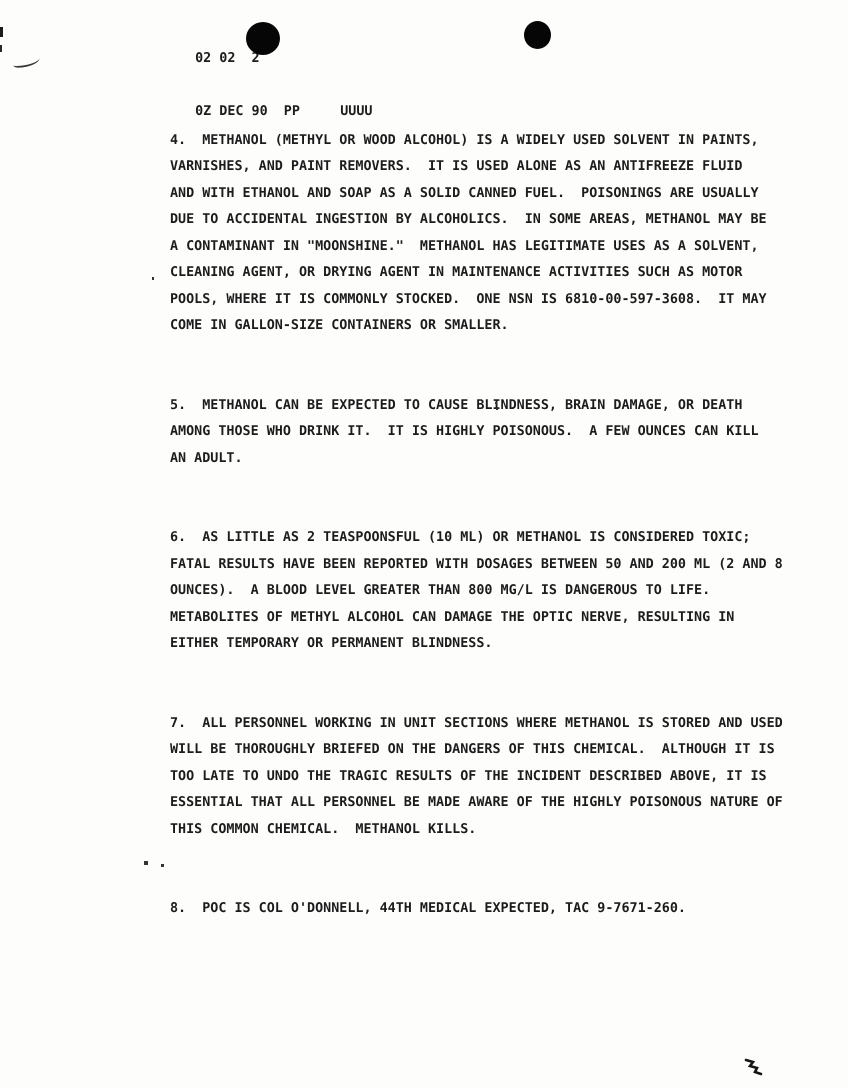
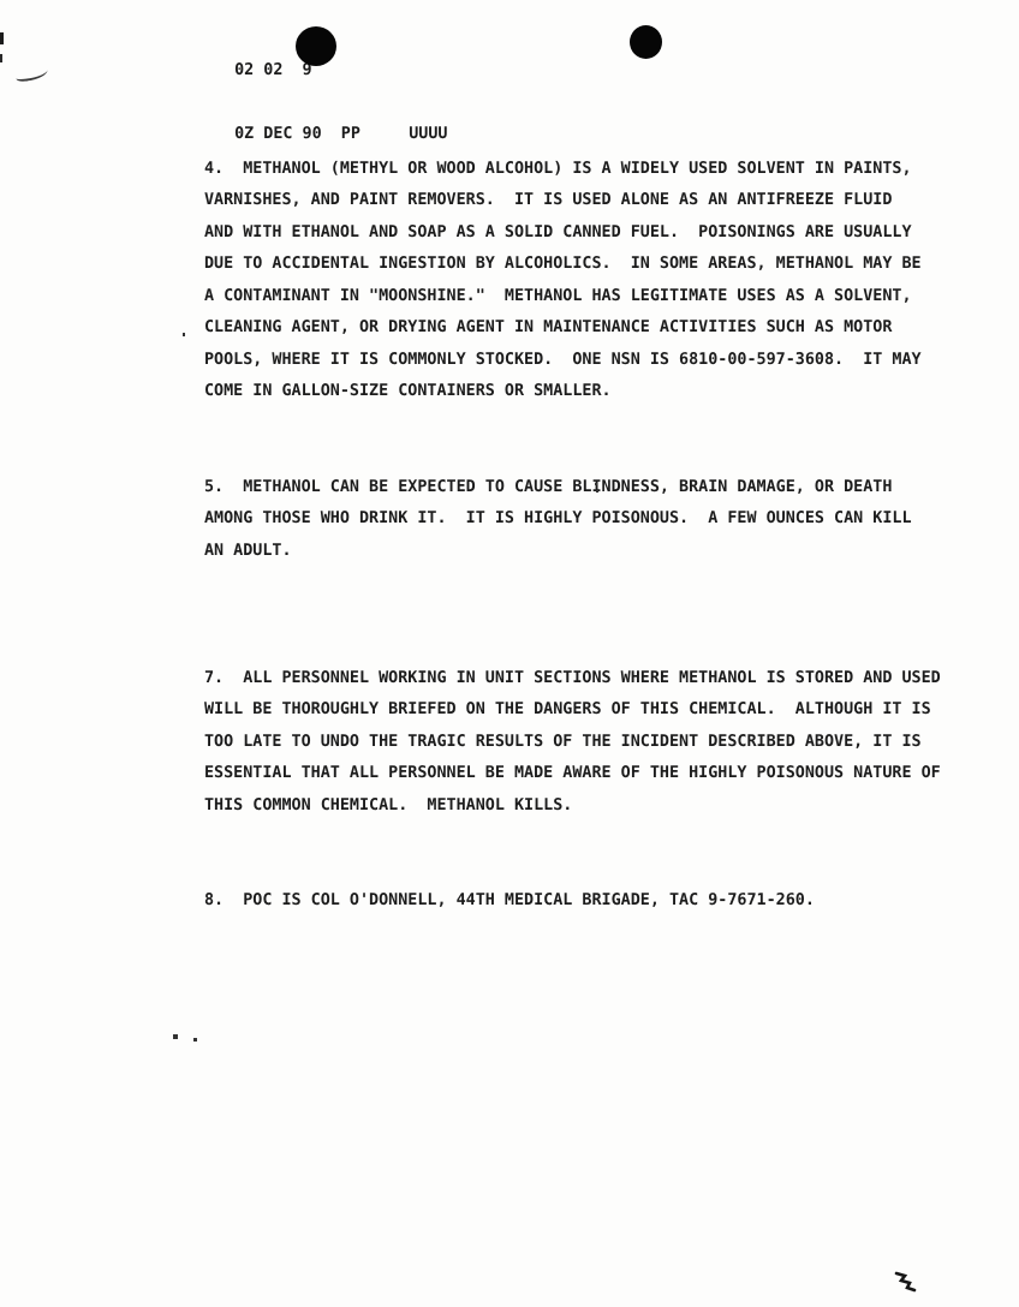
- 02 02 2 0Z DEC 90 PP UUUU
+ 02 02 9 0Z DEC 90 PP UUUU
  4. METHANOL (METHYL OR WOOD ALCOHOL) IS A WIDELY USED SOLVENT IN PAINTS,
  VARNISHES, AND PAINT REMOVERS. IT IS USED ALONE AS AN ANTIFREEZE FLUID
  AND WITH ETHANOL AND SOAP AS A SOLID CANNED FUEL. POISONINGS ARE USUALLY
  DUE TO ACCIDENTAL INGESTION BY ALCOHOLICS. IN SOME AREAS, METHANOL MAY BE
  A CONTAMINANT IN "MOONSHINE." METHANOL HAS LEGITIMATE USES AS A SOLVENT,
  CLEANING AGENT, OR DRYING AGENT IN MAINTENANCE ACTIVITIES SUCH AS MOTOR
  POOLS, WHERE IT IS COMMONLY STOCKED. ONE NSN IS 6810-00-597-3608. IT MAY
  COME IN GALLON-SIZE CONTAINERS OR SMALLER.
  5. METHANOL CAN BE EXPECTED TO CAUSE BLINDNESS, BRAIN DAMAGE, OR DEATH
  AMONG THOSE WHO DRINK IT. IT IS HIGHLY POISONOUS. A FEW OUNCES CAN KILL
  AN ADULT.
- 6. AS LITTLE AS 2 TEASPOONSFUL (10 ML) OR METHANOL IS CONSIDERED TOXIC;
- FATAL RESULTS HAVE BEEN REPORTED WITH DOSAGES BETWEEN 50 AND 200 ML (2 AND 8
- OUNCES). A BLOOD LEVEL GREATER THAN 800 MG/L IS DANGEROUS TO LIFE.
- METABOLITES OF METHYL ALCOHOL CAN DAMAGE THE OPTIC NERVE, RESULTING IN
- EITHER TEMPORARY OR PERMANENT BLINDNESS.
  7. ALL PERSONNEL WORKING IN UNIT SECTIONS WHERE METHANOL IS STORED AND USED
  WILL BE THOROUGHLY BRIEFED ON THE DANGERS OF THIS CHEMICAL. ALTHOUGH IT IS
  TOO LATE TO UNDO THE TRAGIC RESULTS OF THE INCIDENT DESCRIBED ABOVE, IT IS
  ESSENTIAL THAT ALL PERSONNEL BE MADE AWARE OF THE HIGHLY POISONOUS NATURE OF
  THIS COMMON CHEMICAL. METHANOL KILLS.
- 8. POC IS COL O'DONNELL, 44TH MEDICAL EXPECTED, TAC 9-7671-260.
+ 8. POC IS COL O'DONNELL, 44TH MEDICAL BRIGADE, TAC 9-7671-260.
